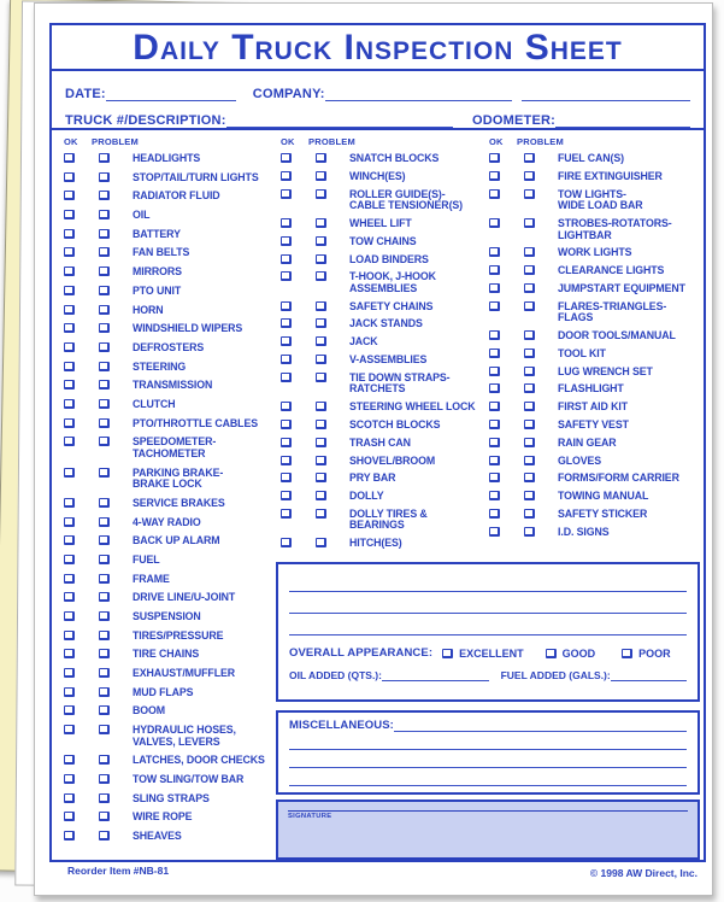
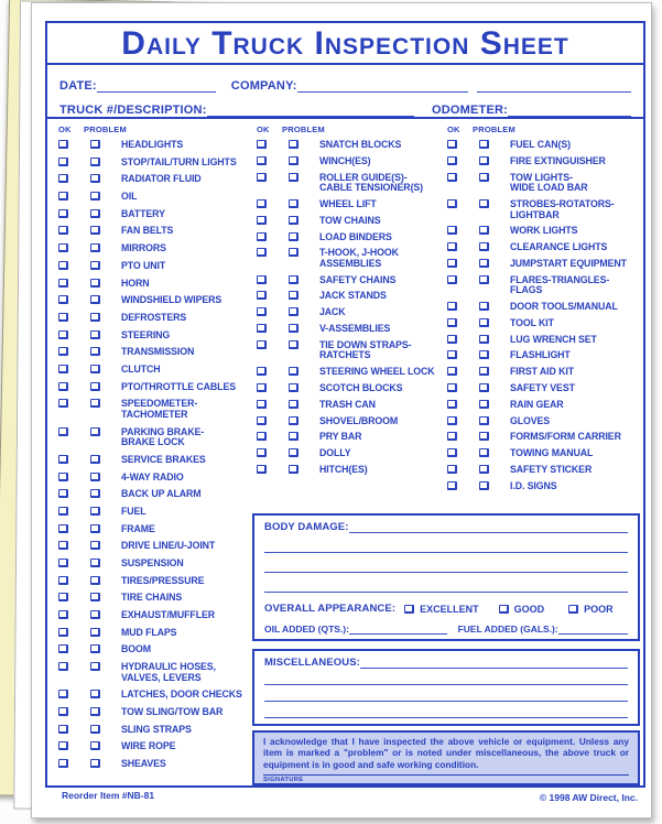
  Daily Truck Inspection Sheet
  DATE:
  COMPANY:
  TRUCK #/DESCRIPTION:
  ODOMETER:
  OK
  PROBLEM
  HEADLIGHTS
  STOP/TAIL/TURN LIGHTS
  RADIATOR FLUID
  OIL
  BATTERY
  FAN BELTS
  MIRRORS
  PTO UNIT
  HORN
  WINDSHIELD WIPERS
  DEFROSTERS
  STEERING
  TRANSMISSION
  CLUTCH
  PTO/THROTTLE CABLES
  SPEEDOMETER-
  TACHOMETER
  PARKING BRAKE-
  BRAKE LOCK
  SERVICE BRAKES
  4-WAY RADIO
  BACK UP ALARM
  FUEL
  FRAME
  DRIVE LINE/U-JOINT
  SUSPENSION
  TIRES/PRESSURE
  TIRE CHAINS
  EXHAUST/MUFFLER
  MUD FLAPS
  BOOM
  HYDRAULIC HOSES,
  VALVES, LEVERS
  LATCHES, DOOR CHECKS
  TOW SLING/TOW BAR
  SLING STRAPS
  WIRE ROPE
  SHEAVES
  OK
  PROBLEM
  SNATCH BLOCKS
  WINCH(ES)
  ROLLER GUIDE(S)-
  CABLE TENSIONER(S)
  WHEEL LIFT
  TOW CHAINS
  LOAD BINDERS
  T-HOOK, J-HOOK
  ASSEMBLIES
  SAFETY CHAINS
  JACK STANDS
  JACK
  V-ASSEMBLIES
  TIE DOWN STRAPS-
  RATCHETS
  STEERING WHEEL LOCK
  SCOTCH BLOCKS
  TRASH CAN
  SHOVEL/BROOM
  PRY BAR
  DOLLY
- DOLLY TIRES &
- BEARINGS
  HITCH(ES)
  OK
  PROBLEM
  FUEL CAN(S)
  FIRE EXTINGUISHER
  TOW LIGHTS-
  WIDE LOAD BAR
  STROBES-ROTATORS-
  LIGHTBAR
  WORK LIGHTS
  CLEARANCE LIGHTS
  JUMPSTART EQUIPMENT
  FLARES-TRIANGLES-
  FLAGS
  DOOR TOOLS/MANUAL
  TOOL KIT
  LUG WRENCH SET
  FLASHLIGHT
  FIRST AID KIT
  SAFETY VEST
  RAIN GEAR
  GLOVES
  FORMS/FORM CARRIER
  TOWING MANUAL
  SAFETY STICKER
  I.D. SIGNS
+ BODY DAMAGE:
  OVERALL APPEARANCE:
  EXCELLENT
  GOOD
  POOR
  OIL ADDED (QTS.):
  FUEL ADDED (GALS.):
  MISCELLANEOUS:
+ I acknowledge that I have inspected the above vehicle or equipment. Unless any item is marked a "problem" or is noted under miscellaneous, the above truck or equipment is in good and safe working condition.
  Reorder Item #NB-81
  © 1998 AW Direct, Inc.
